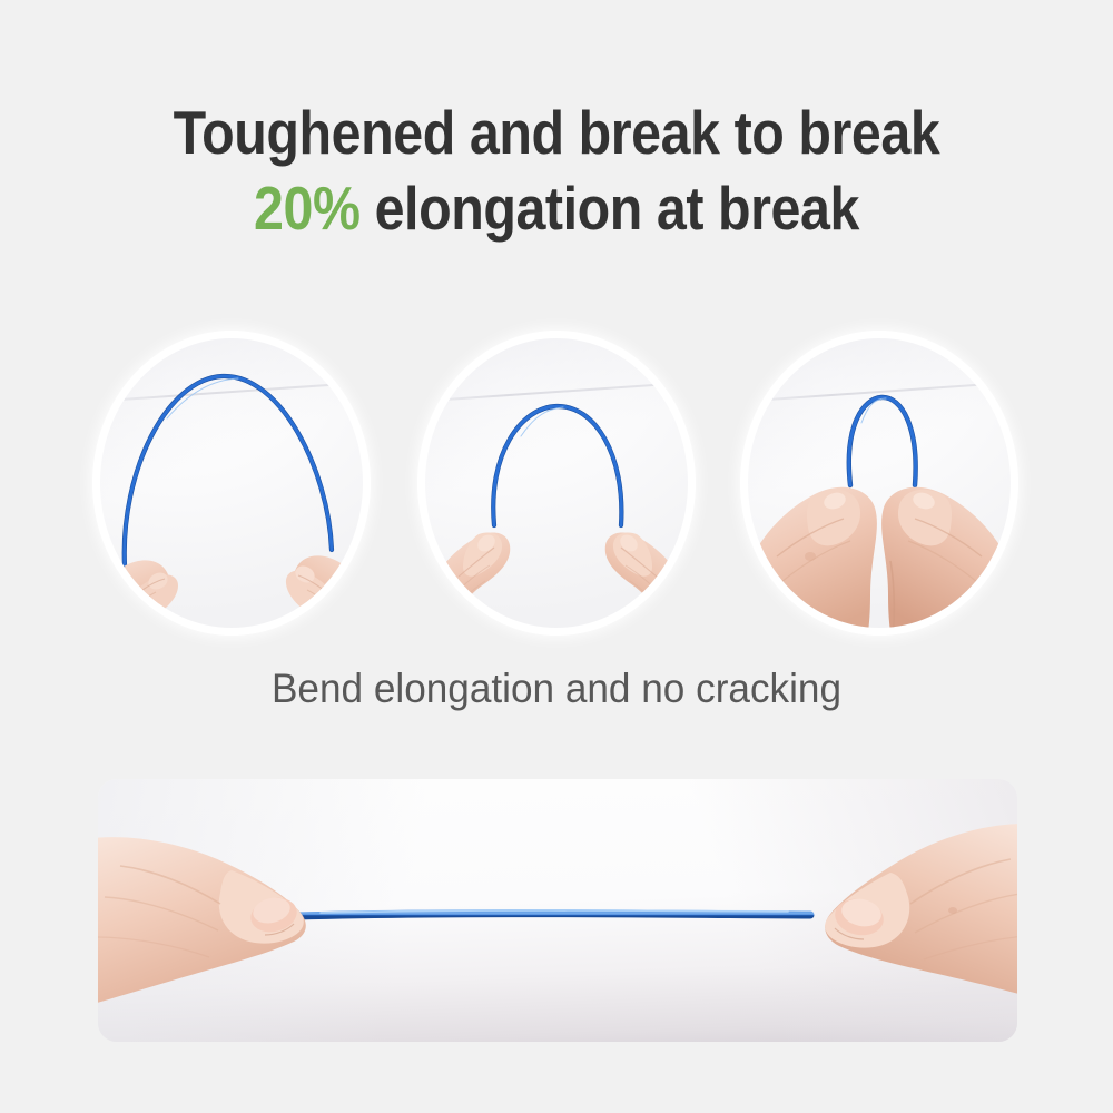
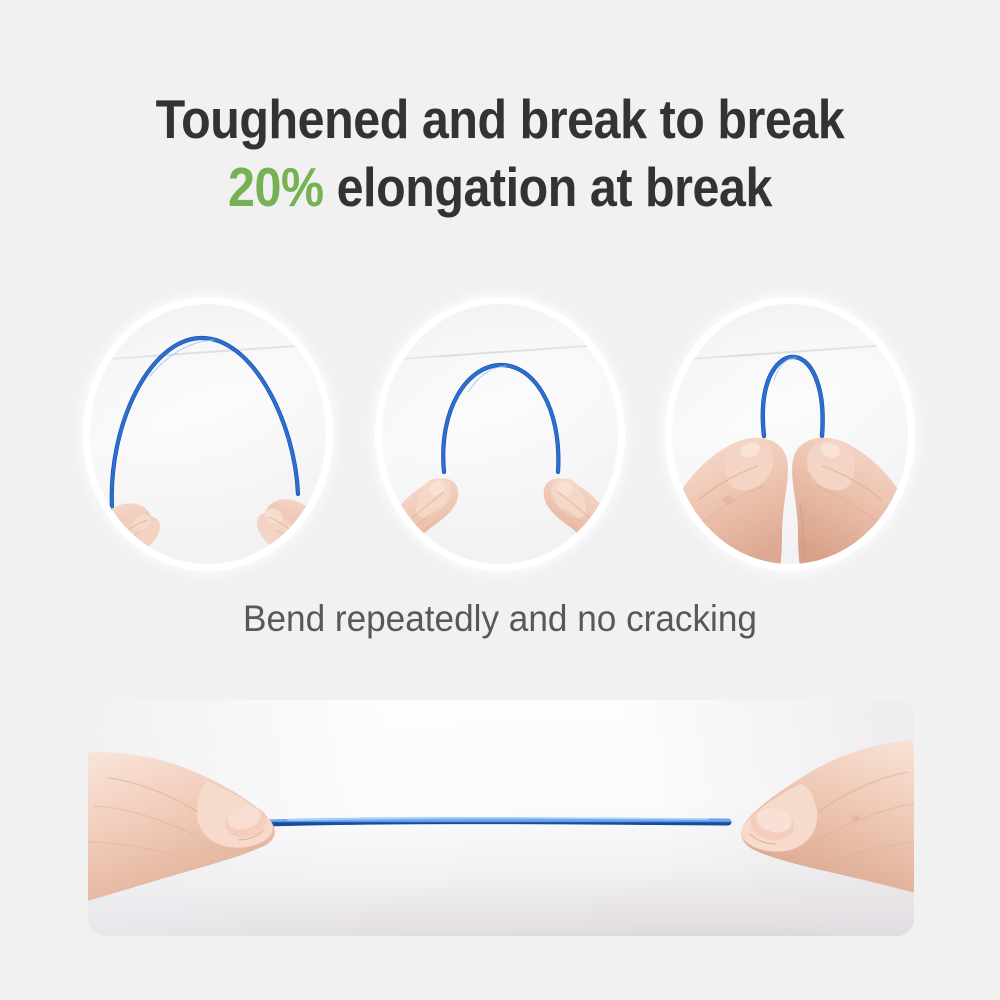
  Toughened and break to break
  20% elongation at break
- Bend elongation and no cracking
+ Bend repeatedly and no cracking
